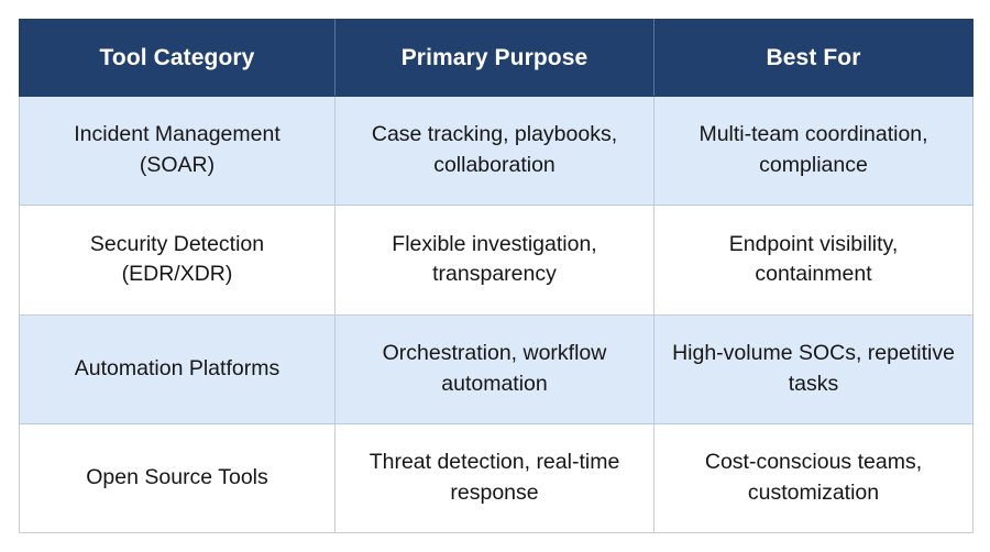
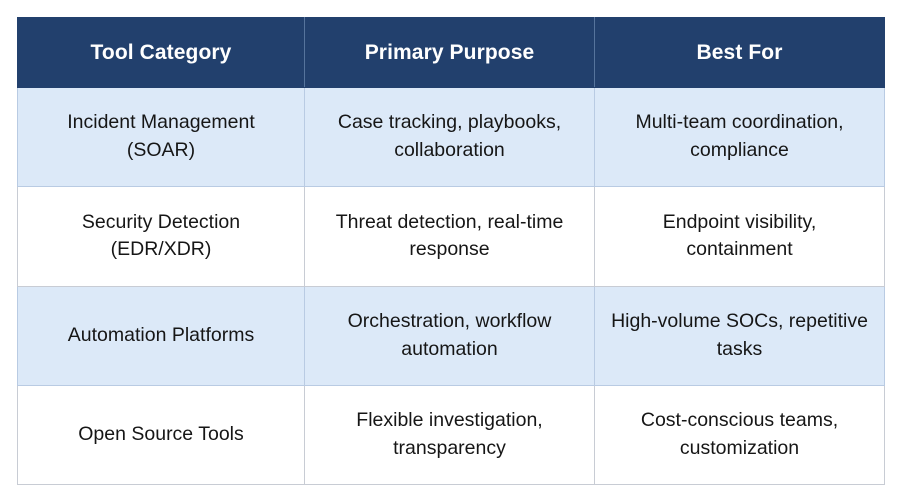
  Tool Category	Primary Purpose	Best For
  Incident Management (SOAR)	Case tracking, playbooks, collaboration	Multi-team coordination, compliance
- Security Detection (EDR/XDR)	Flexible investigation, transparency	Endpoint visibility, containment
+ Security Detection (EDR/XDR)	Threat detection, real-time response	Endpoint visibility, containment
  Automation Platforms	Orchestration, workflow automation	High-volume SOCs, repetitive tasks
- Open Source Tools	Threat detection, real-time response	Cost-conscious teams, customization
+ Open Source Tools	Flexible investigation, transparency	Cost-conscious teams, customization
